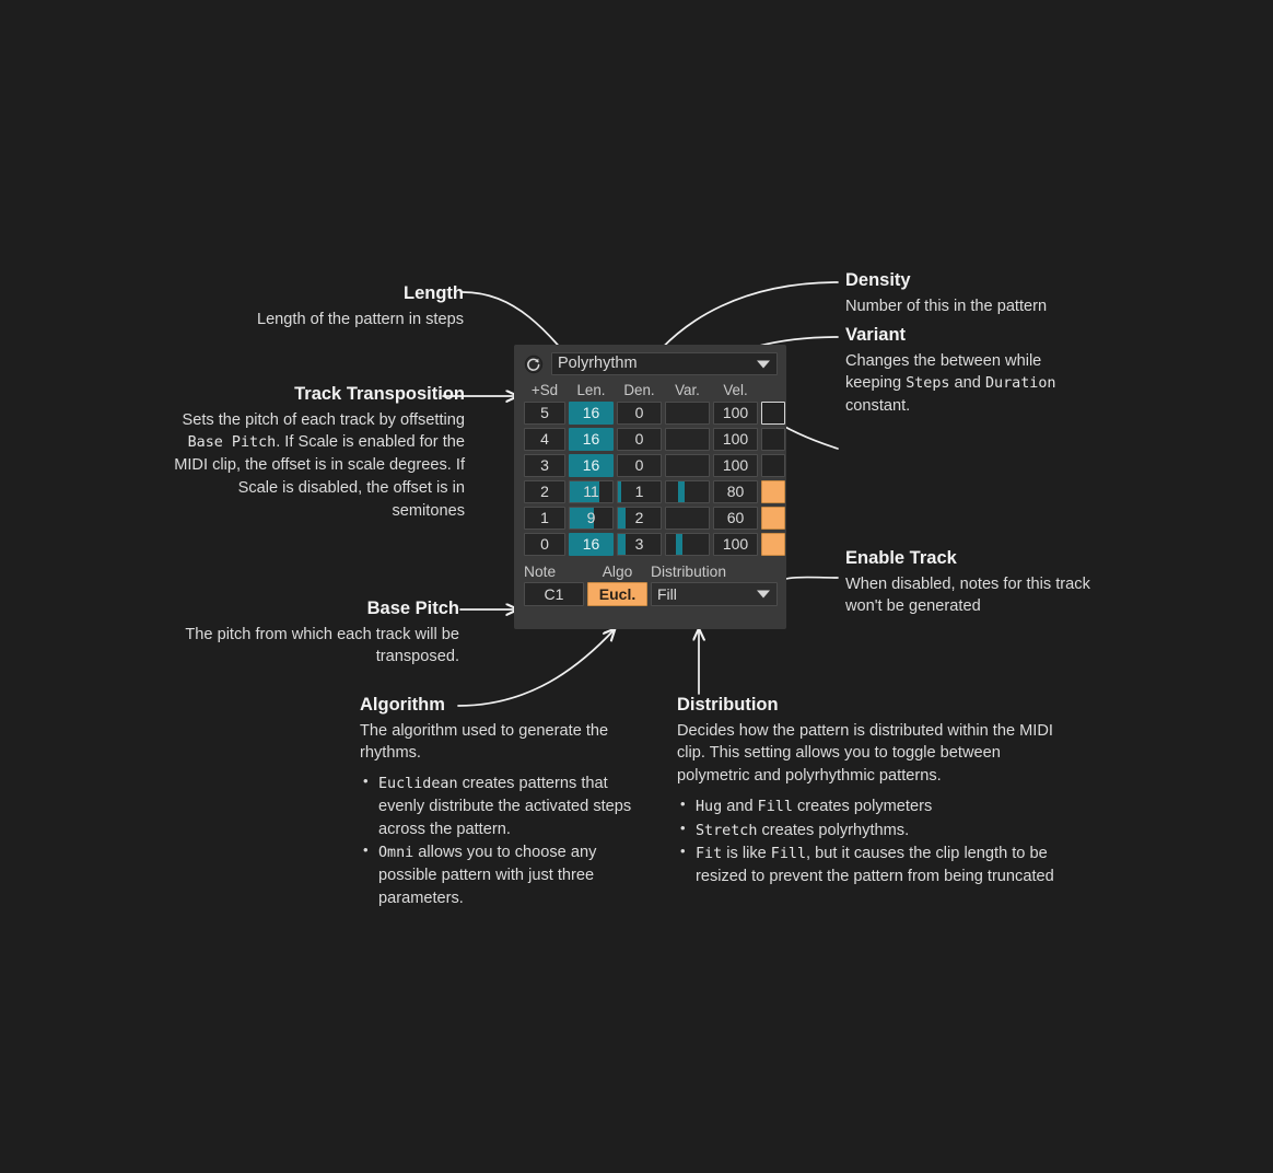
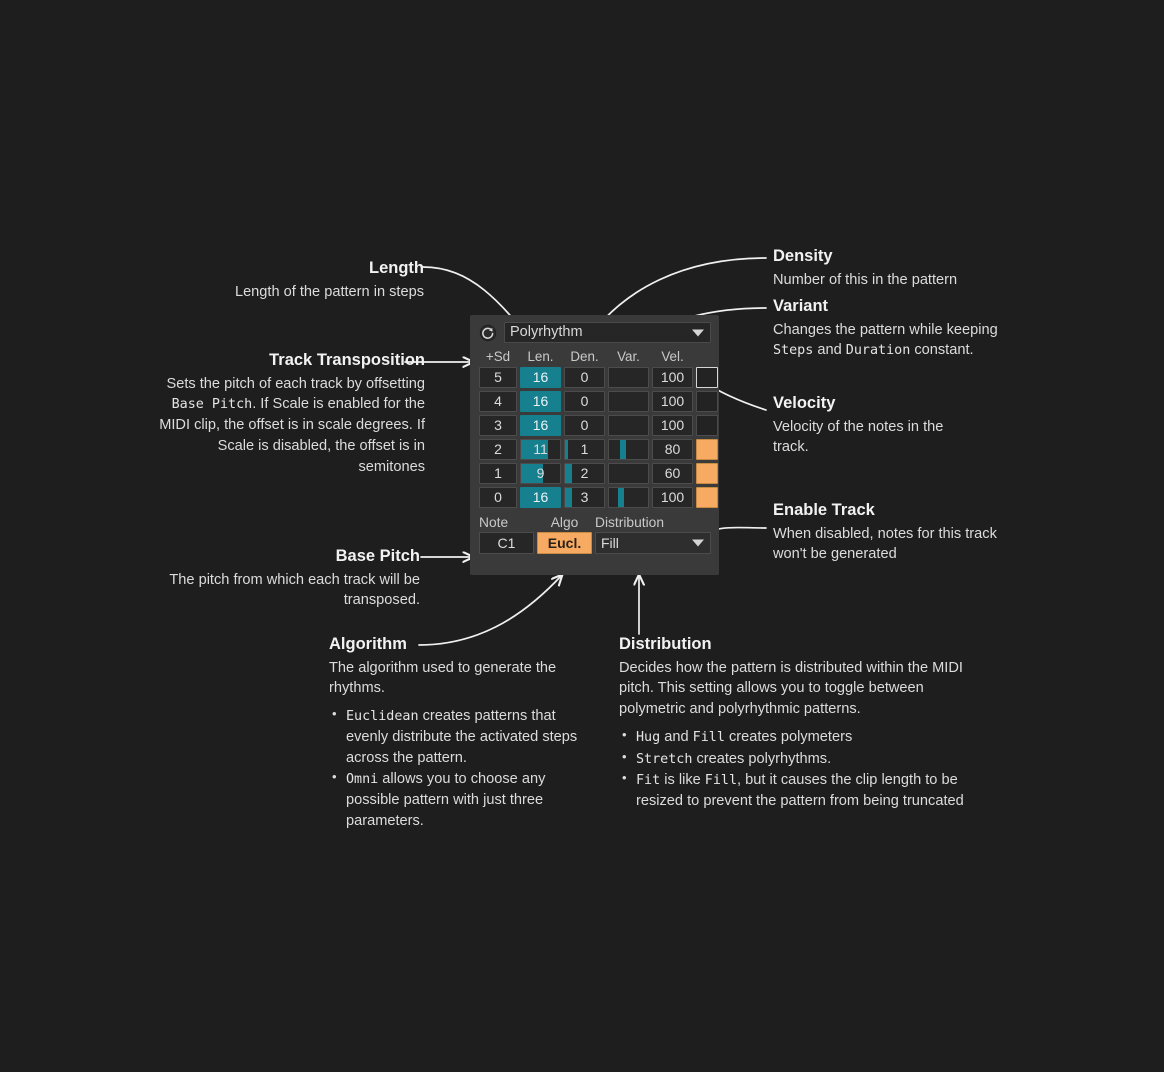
  Length
  Length of the pattern in steps
  Track Transposition
  Sets the pitch of each track by offsetting Base Pitch. If Scale is enabled for the MIDI clip, the offset is in scale degrees. If Scale is disabled, the offset is in semitones
  Base Pitch
  The pitch from which each track will be transposed.
  Density
  Number of this in the pattern
  Variant
- Changes the between while keeping Steps and Duration constant.
+ Changes the pattern while keeping Steps and Duration constant.
+ Velocity
+ Velocity of the notes in the track.
  Enable Track
  When disabled, notes for this track won't be generated
  Algorithm
  The algorithm used to generate the rhythms.
  Euclidean creates patterns that evenly distribute the activated steps across the pattern.
  Omni allows you to choose any possible pattern with just three parameters.
  Distribution
- Decides how the pattern is distributed within the MIDI clip. This setting allows you to toggle between polymetric and polyrhythmic patterns.
+ Decides how the pattern is distributed within the MIDI pitch. This setting allows you to toggle between polymetric and polyrhythmic patterns.
  Hug and Fill creates polymeters
  Stretch creates polyrhythms.
  Fit is like Fill, but it causes the clip length to be resized to prevent the pattern from being truncated
  Polyrhythm
  +Sd
  Len.
  Den.
  Var.
  Vel.
  5
  16
  0
  100
  4
  16
  0
  100
  3
  16
  0
  100
  2
  11
  1
  80
  1
  9
  2
  60
  0
  16
  3
  100
  Note
  Algo
  Distribution
  C1
  Eucl.
  Fill
